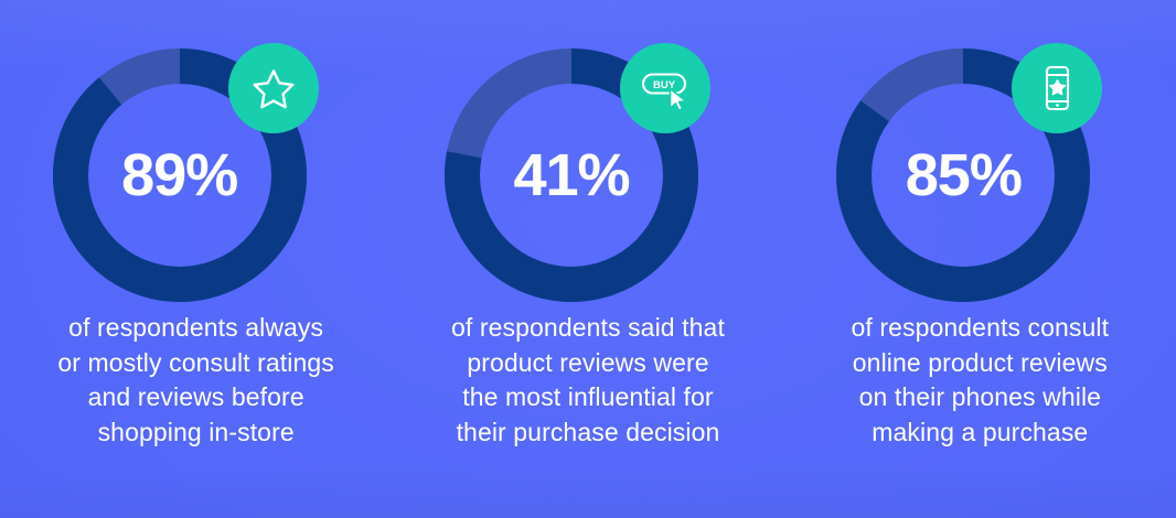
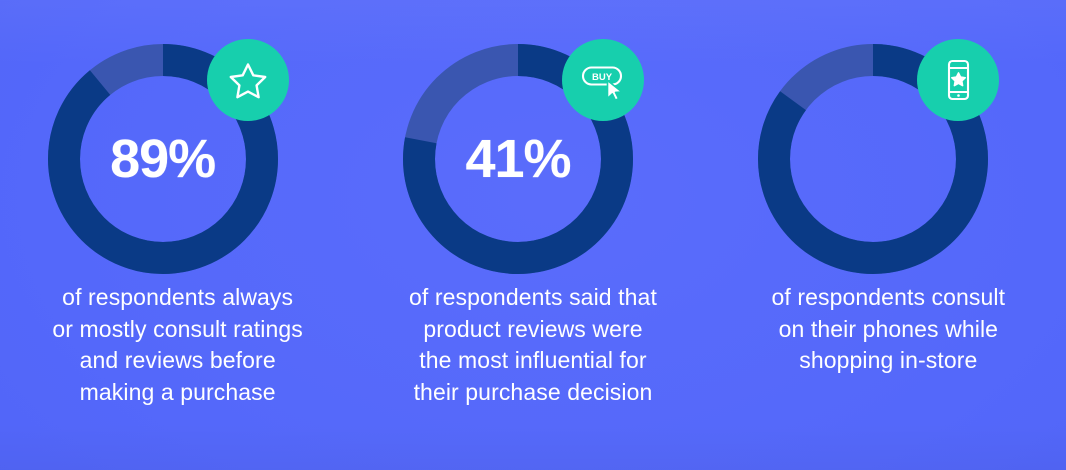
  89%
  of respondents always
  or mostly consult ratings
  and reviews before
- shopping in-store
+ making a purchase
  41%
  BUY
  of respondents said that
  product reviews were
  the most influential for
  their purchase decision
- 85%
  of respondents consult
- online product reviews
  on their phones while
- making a purchase
+ shopping in-store
